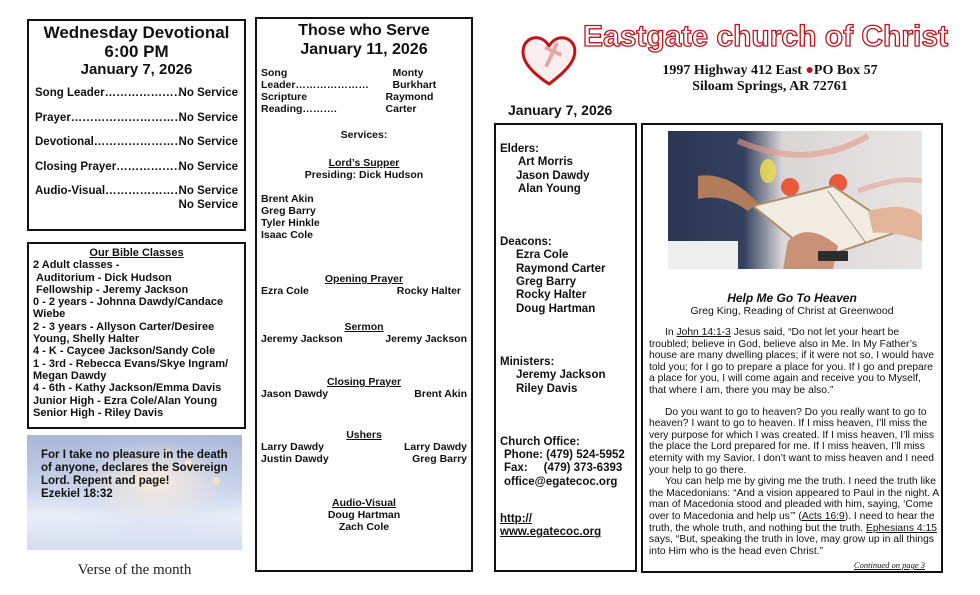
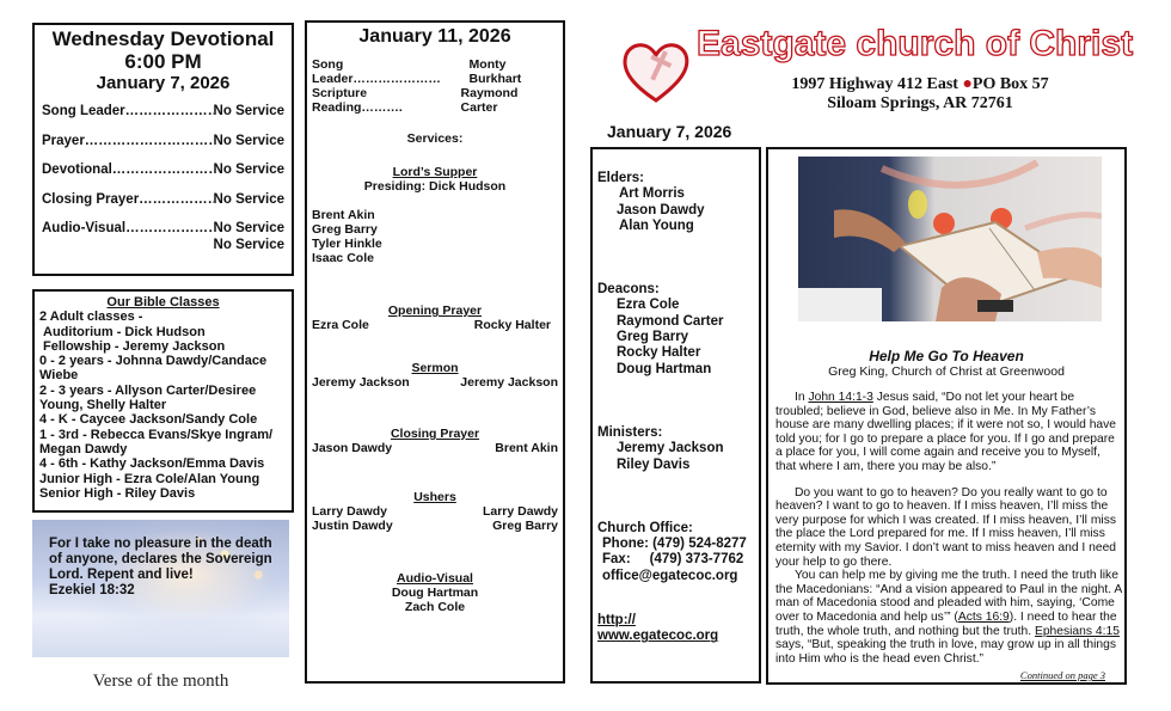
  Wednesday Devotional
  6:00 PM
  January 7, 2026
  Song Leader………………
  No Service
  Prayer………………………
  No Service
  Devotional…………………
  No Service
  Closing Prayer……………
  No Service
  Audio-Visual………………
  No Service
  No Service
  Our Bible Classes
  2 Adult classes -
  Auditorium - Dick Hudson
  Fellowship - Jeremy Jackson
  0 - 2 years - Johnna Dawdy/Candace Wiebe
  2 - 3 years - Allyson Carter/Desiree Young, Shelly Halter
  4 - K - Caycee Jackson/Sandy Cole
  1 - 3rd - Rebecca Evans/Skye Ingram/ Megan Dawdy
  4 - 6th - Kathy Jackson/Emma Davis
  Junior High - Ezra Cole/Alan Young
  Senior High - Riley Davis
- For I take no pleasure in the death of anyone, declares the Sovereign Lord. Repent and page!
+ For I take no pleasure in the death of anyone, declares the Sovereign Lord. Repent and live!
  Ezekiel 18:32
  Verse of the month
- Those who Serve
  January 11, 2026
  Song Leader…………………
  Monty Burkhart
  Scripture Reading……….
  Raymond Carter
  Services:
  Lord’s Supper
  Presiding: Dick Hudson
  Brent Akin
  Greg Barry
  Tyler Hinkle
  Isaac Cole
  Opening Prayer
  Ezra Cole
  Rocky Halter
  Sermon
  Jeremy Jackson
  Jeremy Jackson
  Closing Prayer
  Jason Dawdy
  Brent Akin
  Ushers
  Larry Dawdy
  Larry Dawdy
  Justin Dawdy
  Greg Barry
  Audio-Visual
  Doug Hartman
  Zach Cole
  Eastgate church of Christ
  1997 Highway 412 East ●PO Box 57
  Siloam Springs, AR 72761
  January 7, 2026
  Elders:
  Art Morris
  Jason Dawdy
  Alan Young
  Deacons:
  Ezra Cole
  Raymond Carter
  Greg Barry
  Rocky Halter
  Doug Hartman
  Ministers:
  Jeremy Jackson
  Riley Davis
  Church Office:
- Phone: (479) 524-5952
+ Phone: (479) 524-8277
- Fax: (479) 373-6393
+ Fax: (479) 373-7762
  office@egatecoc.org
  http://
  www.egatecoc.org
  Help Me Go To Heaven
- Greg King, Reading of Christ at Greenwood
+ Greg King, Church of Christ at Greenwood
  In John 14:1-3 Jesus said, “Do not let your heart be troubled; believe in God, believe also in Me. In My Father’s house are many dwelling places; if it were not so, I would have told you; for I go to prepare a place for you. If I go and prepare a place for you, I will come again and receive you to Myself, that where I am, there you may be also.”
  Do you want to go to heaven? Do you really want to go to heaven? I want to go to heaven. If I miss heaven, I’ll miss the very purpose for which I was created. If I miss heaven, I’ll miss the place the Lord prepared for me. If I miss heaven, I’ll miss eternity with my Savior. I don’t want to miss heaven and I need your help to go there.
  You can help me by giving me the truth. I need the truth like the Macedonians: “And a vision appeared to Paul in the night. A man of Macedonia stood and pleaded with him, saying, ‘Come over to Macedonia and help us’” (Acts 16:9). I need to hear the truth, the whole truth, and nothing but the truth. Ephesians 4:15 says, “But, speaking the truth in love, may grow up in all things into Him who is the head even Christ.”
  Continued on page 3
